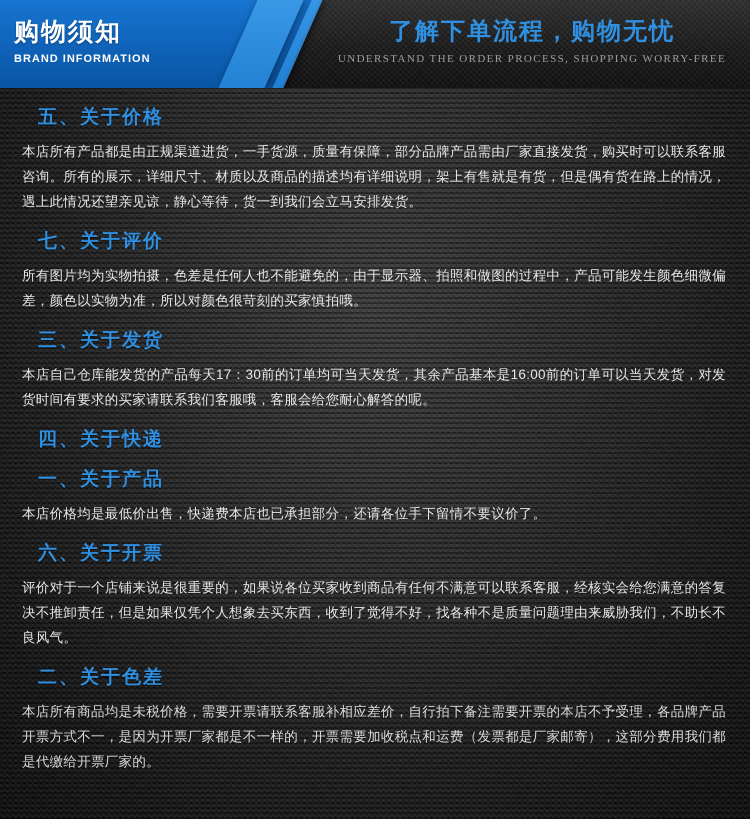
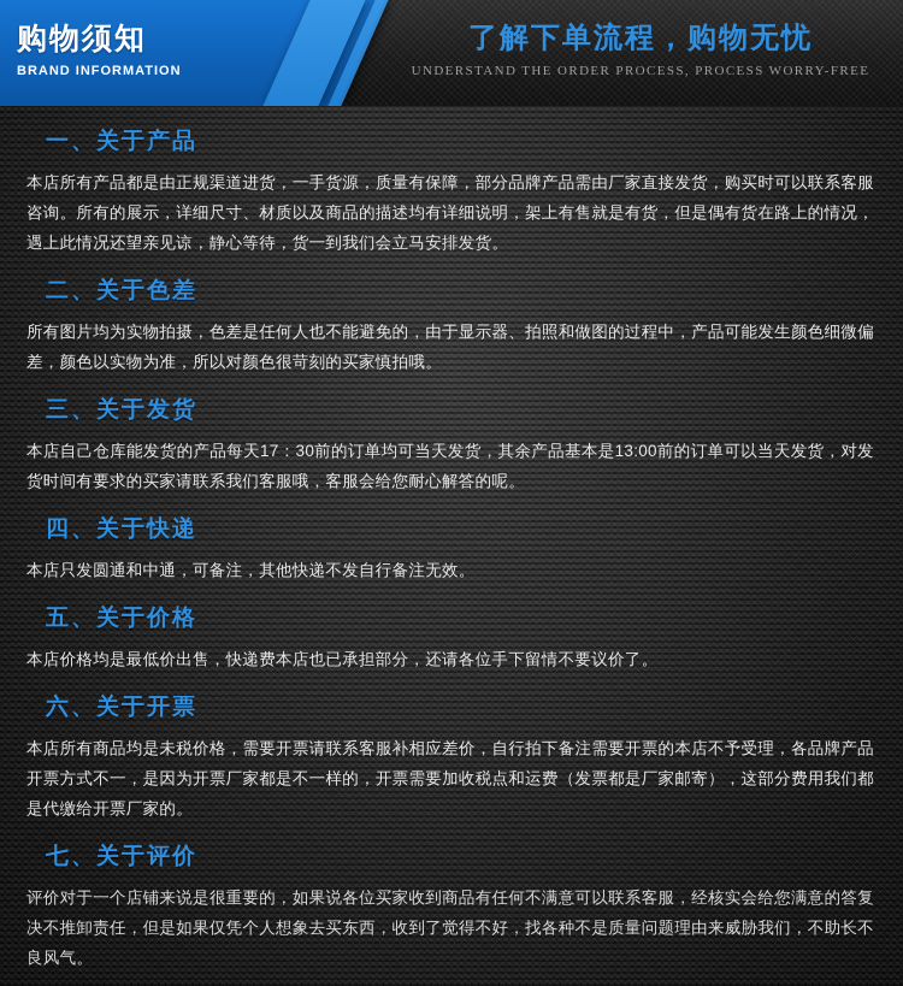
  购物须知
  BRAND INFORMATION
  了解下单流程，购物无忧
- UNDERSTAND THE ORDER PROCESS, SHOPPING WORRY-FREE
+ UNDERSTAND THE ORDER PROCESS, PROCESS WORRY-FREE
- 五、关于价格
+ 一、关于产品
  本店所有产品都是由正规渠道进货，一手货源，质量有保障，部分品牌产品需由厂家直接发货，购买时可以联系客服咨询。所有的展示，详细尺寸、材质以及商品的描述均有详细说明，架上有售就是有货，但是偶有货在路上的情况，遇上此情况还望亲见谅，静心等待，货一到我们会立马安排发货。
- 七、关于评价
+ 二、关于色差
  所有图片均为实物拍摄，色差是任何人也不能避免的，由于显示器、拍照和做图的过程中，产品可能发生颜色细微偏差，颜色以实物为准，所以对颜色很苛刻的买家慎拍哦。
  三、关于发货
- 本店自己仓库能发货的产品每天17：30前的订单均可当天发货，其余产品基本是16:00前的订单可以当天发货，对发货时间有要求的买家请联系我们客服哦，客服会给您耐心解答的呢。
+ 本店自己仓库能发货的产品每天17：30前的订单均可当天发货，其余产品基本是13:00前的订单可以当天发货，对发货时间有要求的买家请联系我们客服哦，客服会给您耐心解答的呢。
  四、关于快递
+ 本店只发圆通和中通，可备注，其他快递不发自行备注无效。
- 一、关于产品
+ 五、关于价格
  本店价格均是最低价出售，快递费本店也已承担部分，还请各位手下留情不要议价了。
  六、关于开票
- 评价对于一个店铺来说是很重要的，如果说各位买家收到商品有任何不满意可以联系客服，经核实会给您满意的答复决不推卸责任，但是如果仅凭个人想象去买东西，收到了觉得不好，找各种不是质量问题理由来威胁我们，不助长不良风气。
+ 本店所有商品均是未税价格，需要开票请联系客服补相应差价，自行拍下备注需要开票的本店不予受理，各品牌产品开票方式不一，是因为开票厂家都是不一样的，开票需要加收税点和运费（发票都是厂家邮寄），这部分费用我们都是代缴给开票厂家的。
- 二、关于色差
+ 七、关于评价
- 本店所有商品均是未税价格，需要开票请联系客服补相应差价，自行拍下备注需要开票的本店不予受理，各品牌产品开票方式不一，是因为开票厂家都是不一样的，开票需要加收税点和运费（发票都是厂家邮寄），这部分费用我们都是代缴给开票厂家的。
+ 评价对于一个店铺来说是很重要的，如果说各位买家收到商品有任何不满意可以联系客服，经核实会给您满意的答复决不推卸责任，但是如果仅凭个人想象去买东西，收到了觉得不好，找各种不是质量问题理由来威胁我们，不助长不良风气。
